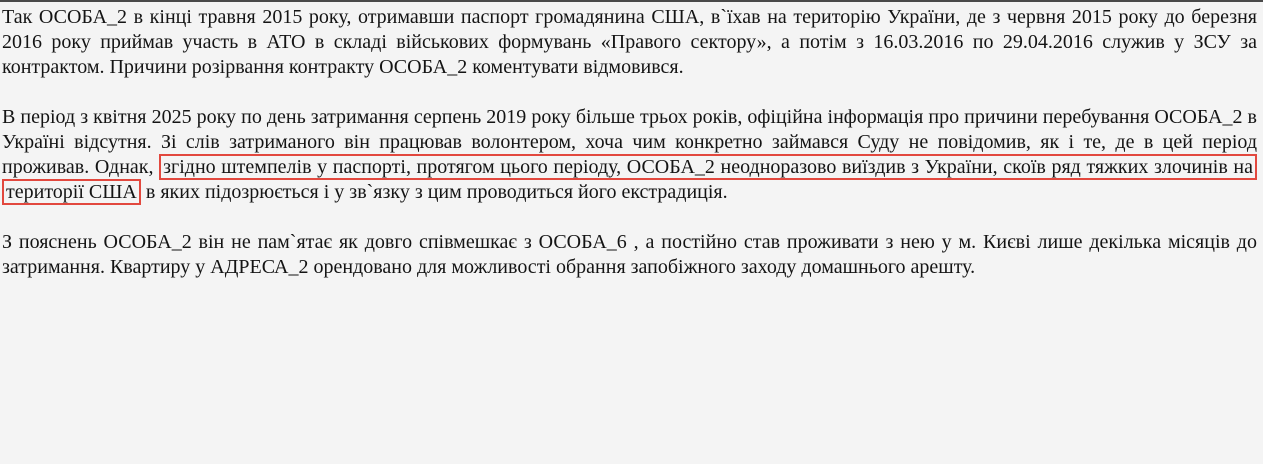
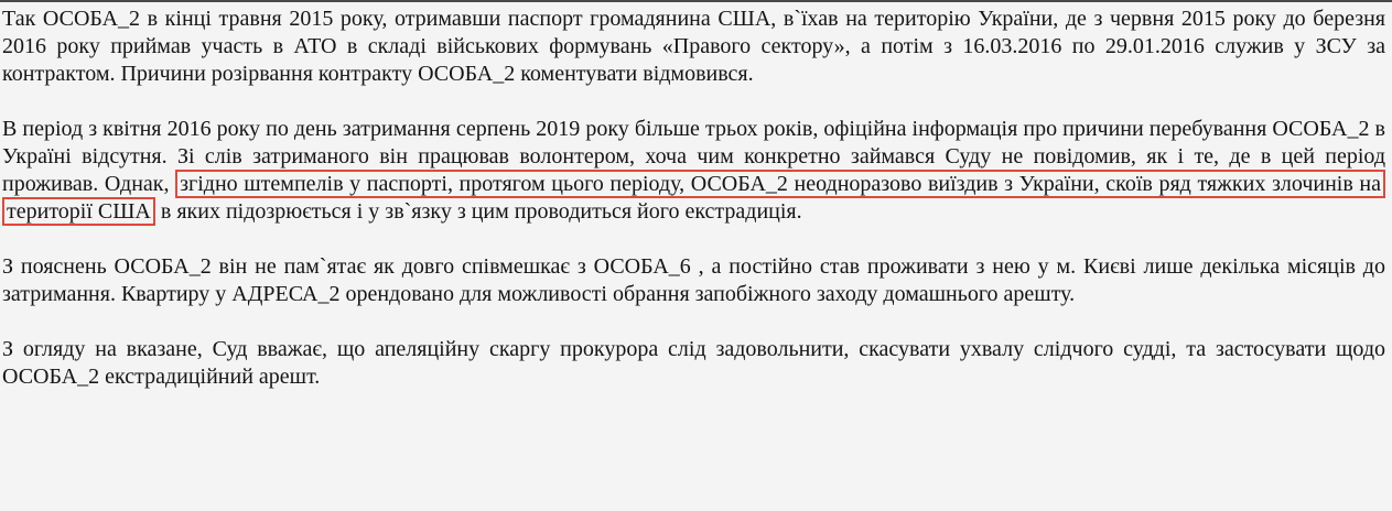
- Так ОСОБА_2 в кінці травня 2015 року, отримавши паспорт громадянина США, в`їхав на територію України, де з червня 2015 року до березня 2016 року приймав участь в АТО в складі військових формувань «Правого сектору», а потім з 16.03.2016 по 29.04.2016 служив у ЗСУ за контрактом. Причини розірвання контракту ОСОБА_2 коментувати відмовився.
+ Так ОСОБА_2 в кінці травня 2015 року, отримавши паспорт громадянина США, в`їхав на територію України, де з червня 2015 року до березня 2016 року приймав участь в АТО в складі військових формувань «Правого сектору», а потім з 16.03.2016 по 29.01.2016 служив у ЗСУ за контрактом. Причини розірвання контракту ОСОБА_2 коментувати відмовився.
- В період з квітня 2025 року по день затримання серпень 2019 року більше трьох років, офіційна інформація про причини перебування ОСОБА_2 в Україні відсутня. Зі слів затриманого він працював волонтером, хоча чим конкретно займався Суду не повідомив, як і те, де в цей період проживав. Однак, згідно штемпелів у паспорті, протягом цього періоду, ОСОБА_2 неодноразово виїздив з України, скоїв ряд тяжких злочинів на території США в яких підозрюється і у зв`язку з цим проводиться його екстрадиція.
+ В період з квітня 2016 року по день затримання серпень 2019 року більше трьох років, офіційна інформація про причини перебування ОСОБА_2 в Україні відсутня. Зі слів затриманого він працював волонтером, хоча чим конкретно займався Суду не повідомив, як і те, де в цей період проживав. Однак, згідно штемпелів у паспорті, протягом цього періоду, ОСОБА_2 неодноразово виїздив з України, скоїв ряд тяжких злочинів на території США в яких підозрюється і у зв`язку з цим проводиться його екстрадиція.
  З пояснень ОСОБА_2 він не пам`ятає як довго співмешкає з ОСОБА_6 , а постійно став проживати з нею у м. Києві лише декілька місяців до затримання. Квартиру у АДРЕСА_2 орендовано для можливості обрання запобіжного заходу домашнього арешту.
+ З огляду на вказане, Суд вважає, що апеляційну скаргу прокурора слід задовольнити, скасувати ухвалу слідчого судді, та застосувати щодо ОСОБА_2 екстрадиційний арешт.
